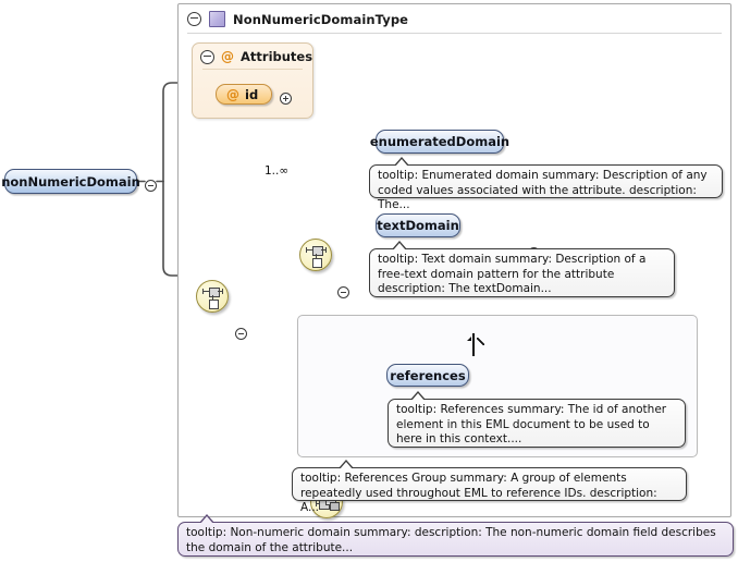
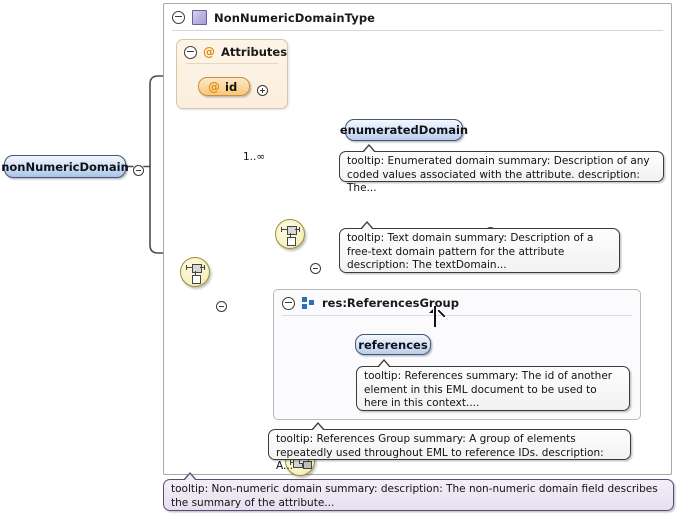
  NonNumericDomainType
  @
  Attributes
  @
  id
  nonNumericDomain
  1..∞
  enumeratedDomain
  tooltip: Enumerated domain summary: Description of any coded values associated with the attribute. description: The...
- textDomain
  tooltip: Text domain summary: Description of a free-text domain pattern for the attribute description: The textDomain...
+ res:ReferencesGroup
  references
  tooltip: References summary: The id of another element in this EML document to be used to here in this context....
  tooltip: References Group summary: A group of elements repeatedly used throughout EML to reference IDs. description: A...
- tooltip: Non-numeric domain summary: description: The non-numeric domain field describes the domain of the attribute...
+ tooltip: Non-numeric domain summary: description: The non-numeric domain field describes the summary of the attribute...
